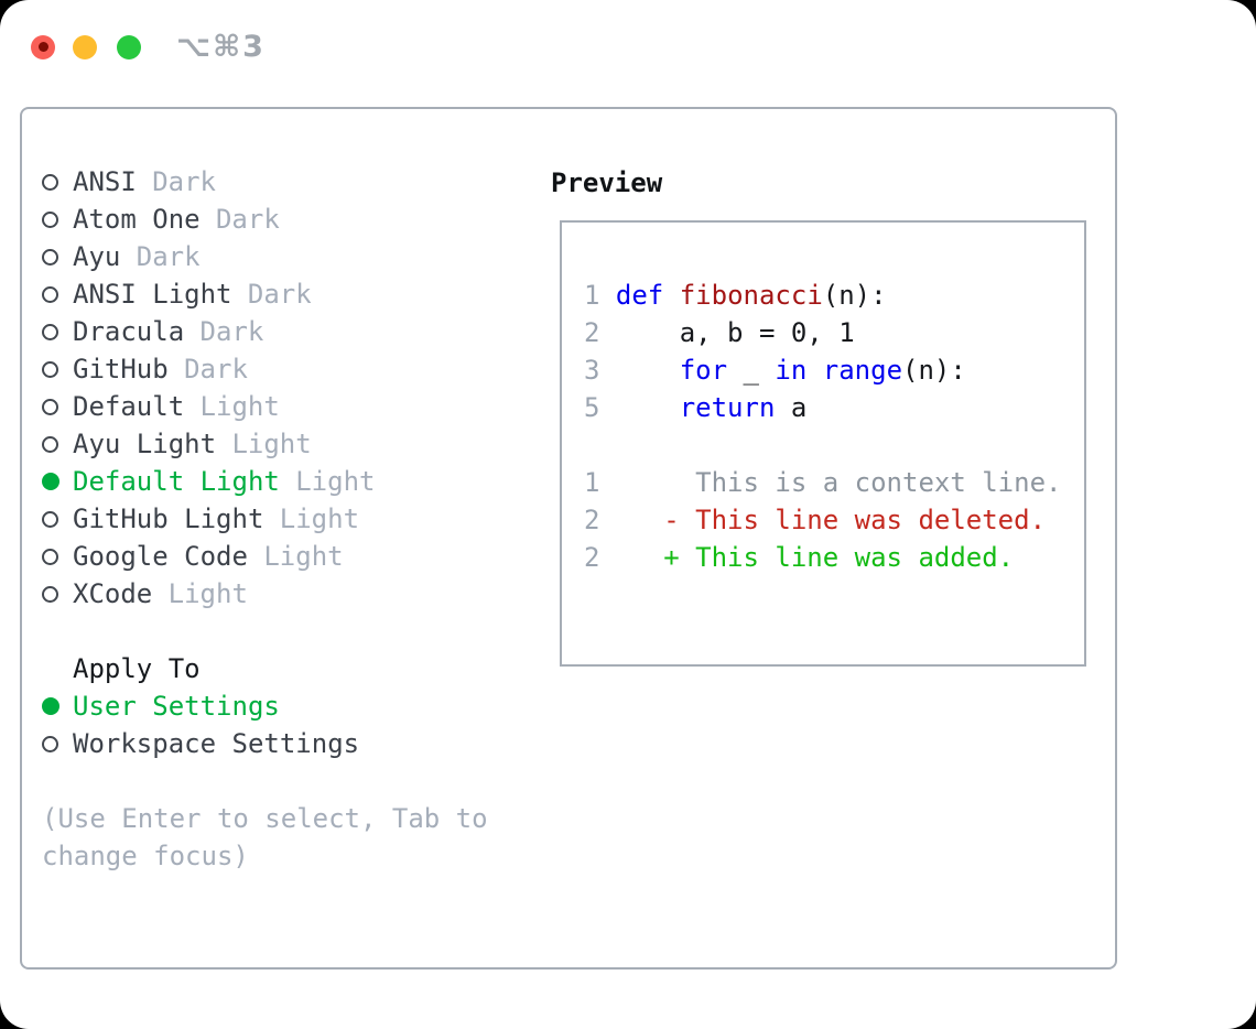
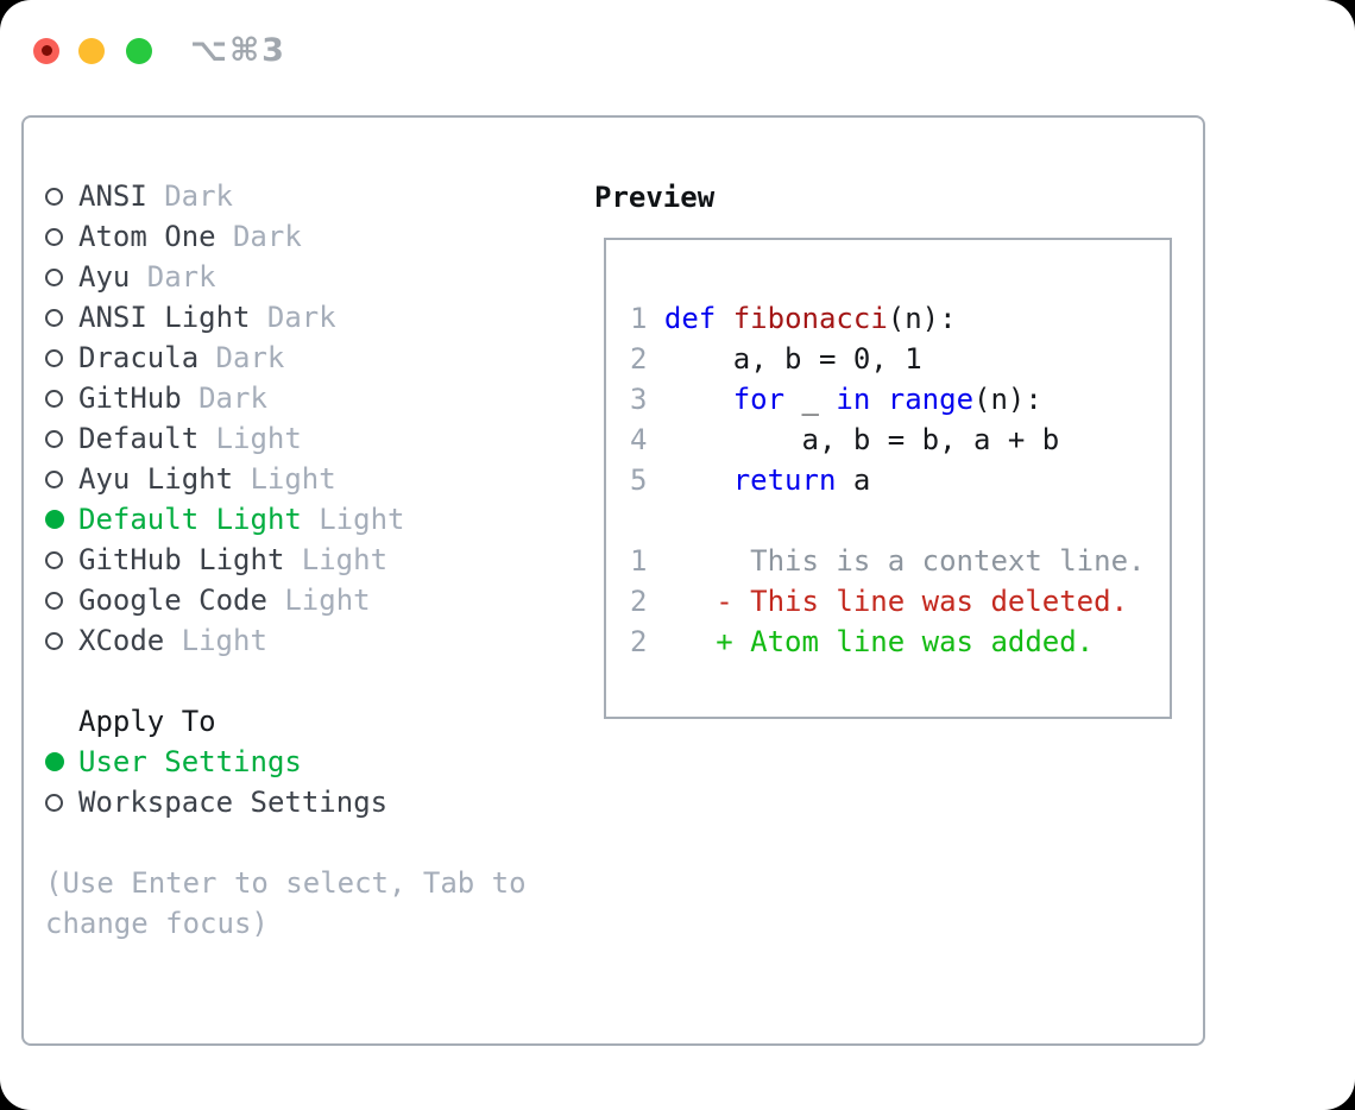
  ⌥⌘3
  ANSI
  Dark
  Atom One
  Dark
  Ayu
  Dark
  ANSI Light
  Dark
  Dracula
  Dark
  GitHub
  Dark
  Default
  Light
  Ayu Light
  Light
  Default Light
  Light
  GitHub Light
  Light
  Google Code
  Light
  XCode
  Light
  Apply To
  User Settings
  Workspace Settings
  (Use Enter to select, Tab to
  change focus)
  Preview
  1 def fibonacci(n):
  2 a, b = 0, 1
  3 for _ in range(n):
+ 4 a, b = b, a + b
  5 return a
  1 This is a context line.
  2 - This line was deleted.
- 2 + This line was added.
+ 2 + Atom line was added.
